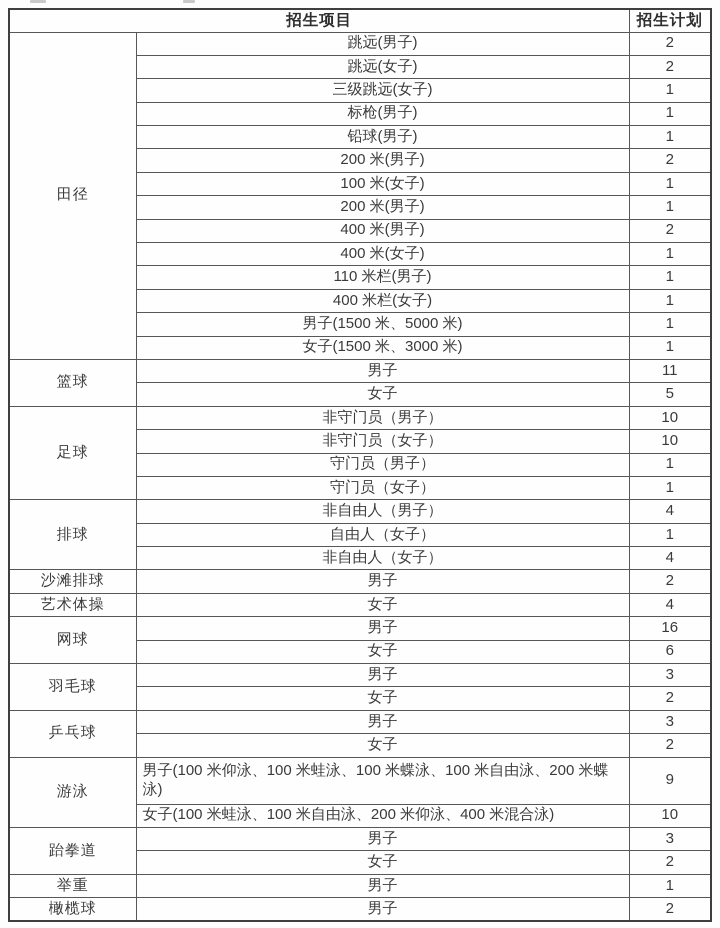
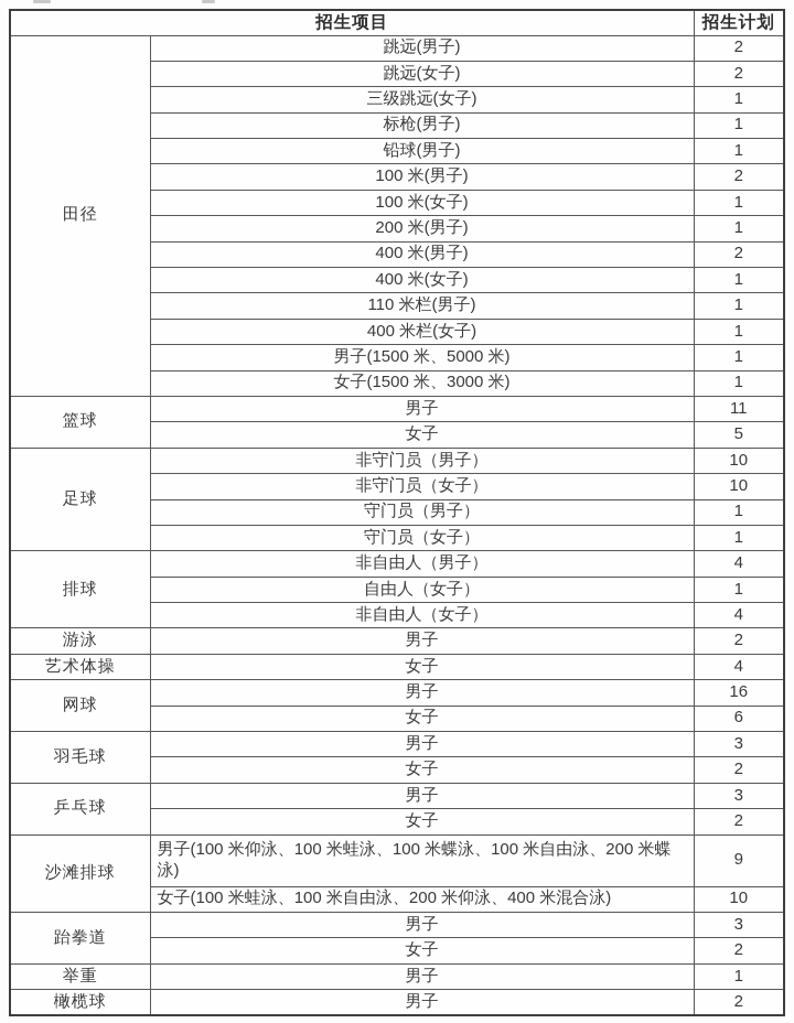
  招生项目	招生计划
  田径	跳远(男子)	2
  跳远(女子)	2
  三级跳远(女子)	1
  标枪(男子)	1
  铅球(男子)	1
- 200 米(男子)	2
+ 100 米(男子)	2
  100 米(女子)	1
  200 米(男子)	1
  400 米(男子)	2
  400 米(女子)	1
  110 米栏(男子)	1
  400 米栏(女子)	1
  男子(1500 米、5000 米)	1
  女子(1500 米、3000 米)	1
  篮球	男子	11
  女子	5
  足球	非守门员（男子）	10
  非守门员（女子）	10
  守门员（男子）	1
  守门员（女子）	1
  排球	非自由人（男子）	4
  自由人（女子）	1
  非自由人（女子）	4
- 沙滩排球	男子	2
+ 游泳	男子	2
  艺术体操	女子	4
  网球	男子	16
  女子	6
  羽毛球	男子	3
  女子	2
  乒乓球	男子	3
  女子	2
- 游泳	男子(100 米仰泳、100 米蛙泳、100 米蝶泳、100 米自由泳、200 米蝶泳)	9
+ 沙滩排球	男子(100 米仰泳、100 米蛙泳、100 米蝶泳、100 米自由泳、200 米蝶泳)	9
  女子(100 米蛙泳、100 米自由泳、200 米仰泳、400 米混合泳)	10
  跆拳道	男子	3
  女子	2
  举重	男子	1
  橄榄球	男子	2
